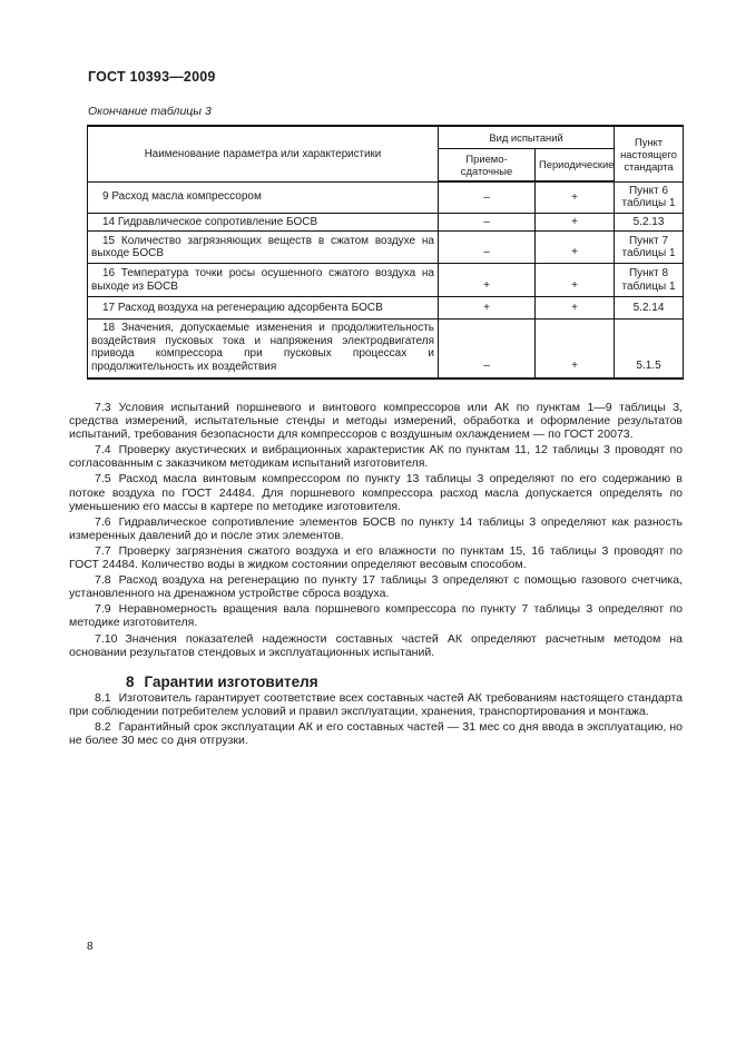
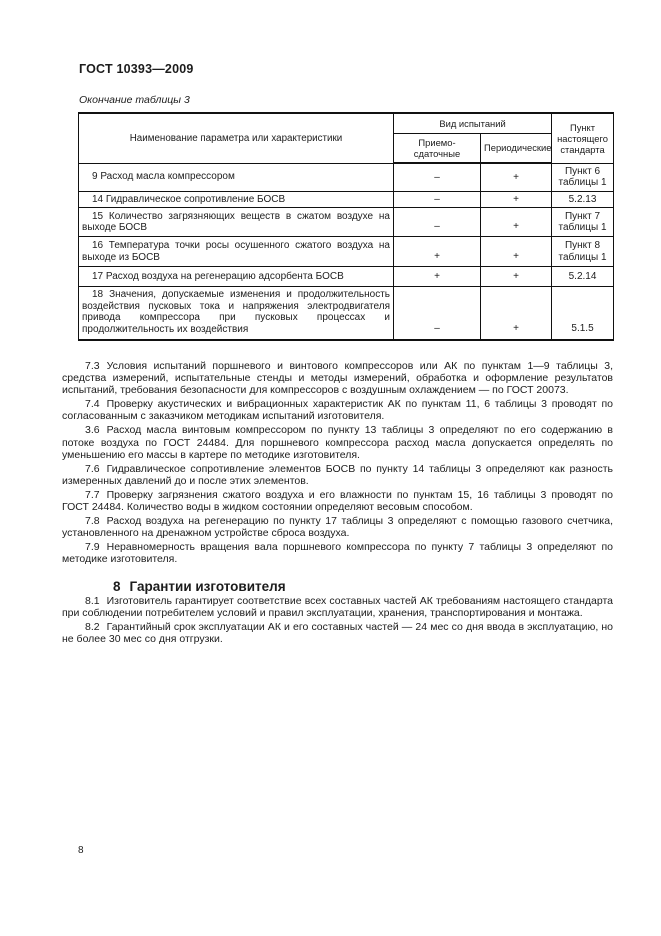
  ГОСТ 10393—2009
  Окончание таблицы 3
  Наименование параметра или характеристики	Вид испытаний	Пункт настоящего стандарта
  Приемо-сдаточные	Периодические
  9 Расход масла компрессором	–	+	Пункт 6 таблицы 1
  14 Гидравлическое сопротивление БОСВ	–	+	5.2.13
  15 Количество загрязняющих веществ в сжатом воздухе на выходе БОСВ	–	+	Пункт 7 таблицы 1
  16 Температура точки росы осушенного сжатого воздуха на выходе из БОСВ	+	+	Пункт 8 таблицы 1
  17 Расход воздуха на регенерацию адсорбента БОСВ	+	+	5.2.14
  18 Значения, допускаемые изменения и продолжительность воздействия пусковых тока и напряжения электродвигателя привода компрессора при пусковых процессах и продолжительность их воздействия	–	+	5.1.5
  7.3 Условия испытаний поршневого и винтового компрессоров или АК по пунктам 1—9 таблицы 3, средства измерений, испытательные стенды и методы измерений, обработка и оформление результатов испытаний, требования безопасности для компрессоров с воздушным охлаждением — по ГОСТ 20073.
- 7.4 Проверку акустических и вибрационных характеристик АК по пунктам 11, 12 таблицы 3 проводят по согласованным с заказчиком методикам испытаний изготовителя.
+ 7.4 Проверку акустических и вибрационных характеристик АК по пунктам 11, 6 таблицы 3 проводят по согласованным с заказчиком методикам испытаний изготовителя.
- 7.5 Расход масла винтовым компрессором по пункту 13 таблицы 3 определяют по его содержанию в потоке воздуха по ГОСТ 24484. Для поршневого компрессора расход масла допускается определять по уменьшению его массы в картере по методике изготовителя.
+ 3.6 Расход масла винтовым компрессором по пункту 13 таблицы 3 определяют по его содержанию в потоке воздуха по ГОСТ 24484. Для поршневого компрессора расход масла допускается определять по уменьшению его массы в картере по методике изготовителя.
  7.6 Гидравлическое сопротивление элементов БОСВ по пункту 14 таблицы 3 определяют как разность измеренных давлений до и после этих элементов.
  7.7 Проверку загрязнения сжатого воздуха и его влажности по пунктам 15, 16 таблицы 3 проводят по ГОСТ 24484. Количество воды в жидком состоянии определяют весовым способом.
  7.8 Расход воздуха на регенерацию по пункту 17 таблицы 3 определяют с помощью газового счетчика, установленного на дренажном устройстве сброса воздуха.
  7.9 Неравномерность вращения вала поршневого компрессора по пункту 7 таблицы 3 определяют по методике изготовителя.
- 7.10 Значения показателей надежности составных частей АК определяют расчетным методом на основании результатов стендовых и эксплуатационных испытаний.
  8 Гарантии изготовителя
  8.1 Изготовитель гарантирует соответствие всех составных частей АК требованиям настоящего стандарта при соблюдении потребителем условий и правил эксплуатации, хранения, транспортирования и монтажа.
- 8.2 Гарантийный срок эксплуатации АК и его составных частей — 31 мес со дня ввода в эксплуатацию, но не более 30 мес со дня отгрузки.
+ 8.2 Гарантийный срок эксплуатации АК и его составных частей — 24 мес со дня ввода в эксплуатацию, но не более 30 мес со дня отгрузки.
  8
